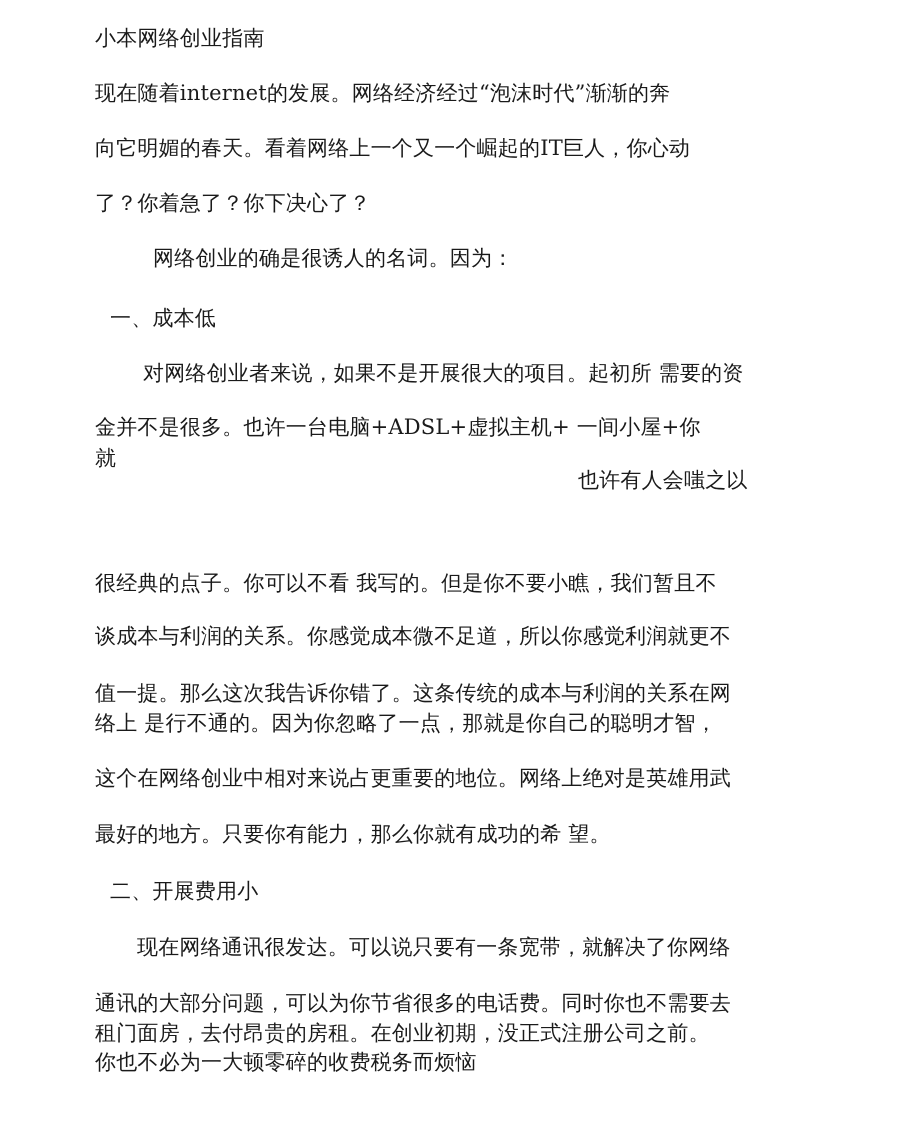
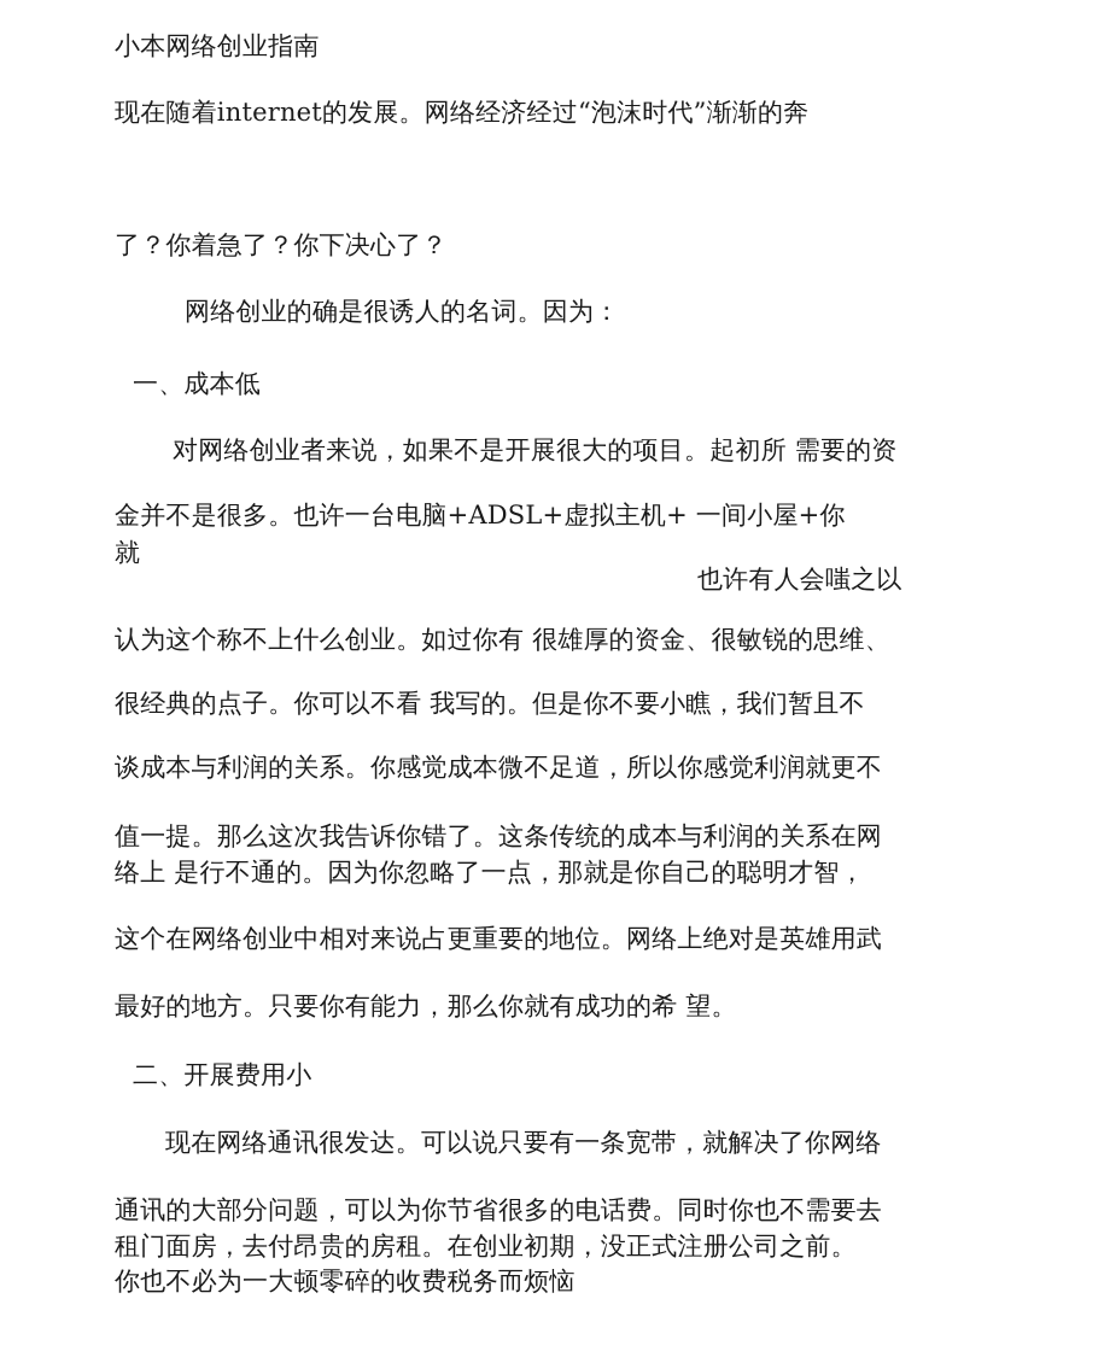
  小本网络创业指南
  现在随着internet的发展。网络经济经过“泡沫时代”渐渐的奔
- 向它明媚的春天。看着网络上一个又一个崛起的IT巨人，你心动
  了？你着急了？你下决心了？
  网络创业的确是很诱人的名词。因为：
  一、成本低
  对网络创业者来说，如果不是开展很大的项目。起初所 需要的资
  金并不是很多。也许一台电脑+ADSL+虚拟主机+ 一间小屋+你
  就
  也许有人会嗤之以
+ 认为这个称不上什么创业。如过你有 很雄厚的资金、很敏锐的思维、
  很经典的点子。你可以不看 我写的。但是你不要小瞧，我们暂且不
  谈成本与利润的关系。你感觉成本微不足道，所以你感觉利润就更不
  值一提。那么这次我告诉你错了。这条传统的成本与利润的关系在网
  络上 是行不通的。因为你忽略了一点，那就是你自己的聪明才智，
  这个在网络创业中相对来说占更重要的地位。网络上绝对是英雄用武
  最好的地方。只要你有能力，那么你就有成功的希 望。
  二、开展费用小
  现在网络通讯很发达。可以说只要有一条宽带，就解决了你网络
  通讯的大部分问题，可以为你节省很多的电话费。同时你也不需要去
  租门面房，去付昂贵的房租。在创业初期，没正式注册公司之前。
  你也不必为一大顿零碎的收费税务而烦恼
